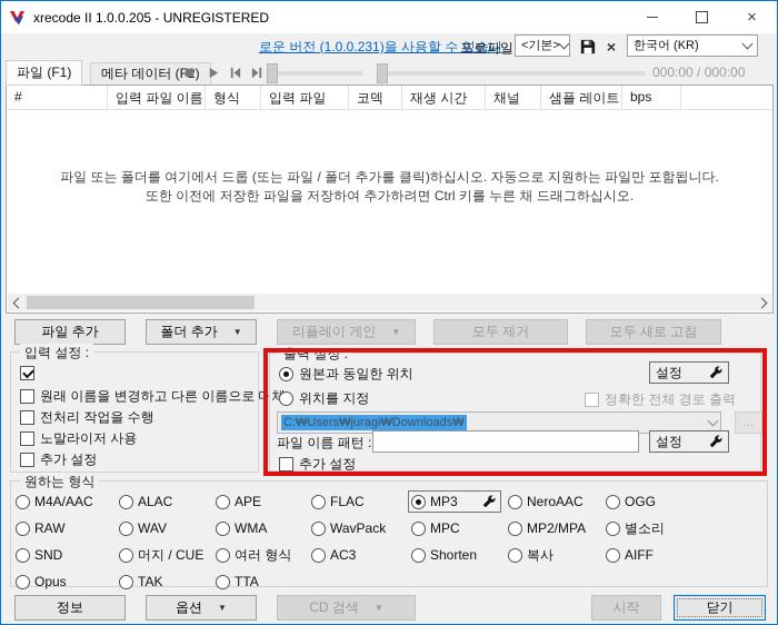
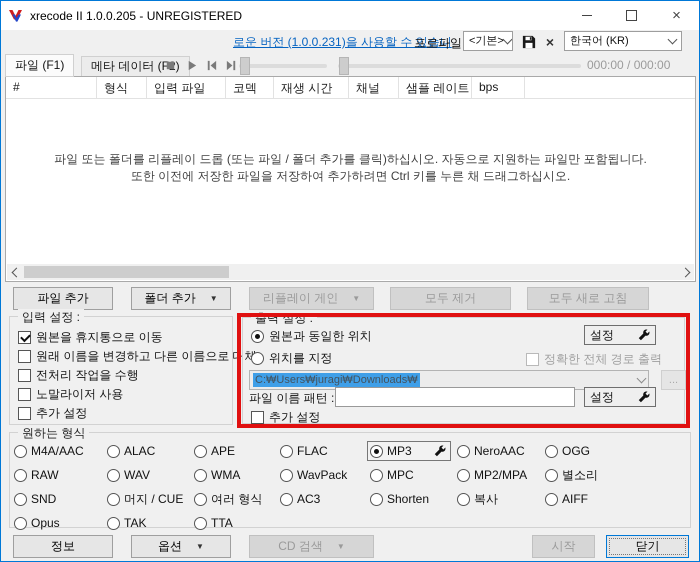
  xrecode II 1.0.0.205 - UNREGISTERED
  ×
  로운 버전 (1.0.0.231)을 사용할 수 있습니
  프로파일
  <기본>
  ×
  한국어 (KR)
  파일 (F1)
  메타 데이터 (F)
  000:00 / 000:00
  #
- 입력 파일 이름
  형식
  입력 파일
  코덱
  재생 시간
  채널
  샘플 레이트
  bps
- 파일 또는 폴더를 여기에서 드롭 (또는 파일 / 폴더 추가를 클릭)하십시오. 자동으로 지원하는 파일만 포함됩니다. 또한 이전에 저장한 파일을 저장하여 추가하려면 Ctrl 키를 누른 채 드래그하십시오.
+ 파일 또는 폴더를 리플레이 드롭 (또는 파일 / 폴더 추가를 클릭)하십시오. 자동으로 지원하는 파일만 포함됩니다. 또한 이전에 저장한 파일을 저장하여 추가하려면 Ctrl 키를 누른 채 드래그하십시오.
  파일 추가
  폴더 추가
  ▼
  리플레이 게인
  ▼
  모두 제거
  모두 새로 고침
  입력 설정 :
+ 원본을 휴지통으로 이동
  원래 이름을 변경하고 다른 이름으로 대
  전처리 작업을 수행
  노말라이저 사용
  추가 설정
  출력 설정 :
  원본과 동일한 위치
  설정
  위치를 지정
  정확한 전체 경로 출력
  C:₩Users₩juragi₩Downloads₩
  ...
  파일 이름 패턴 :
  설정
  추가 설정
  원하는 형식
  M4A/AAC
  RAW
  SND
  Opus
  ALAC
  WAV
  머지 / CUE
  TAK
  APE
  WMA
  여러 형식
  TTA
  FLAC
  WavPack
  AC3
  MP3
  MPC
  Shorten
  NeroAAC
  MP2/MPA
  복사
  OGG
  별소리
  AIFF
  정보
  옵션
  ▼
  CD 검색
  ▼
  시작
  닫기
